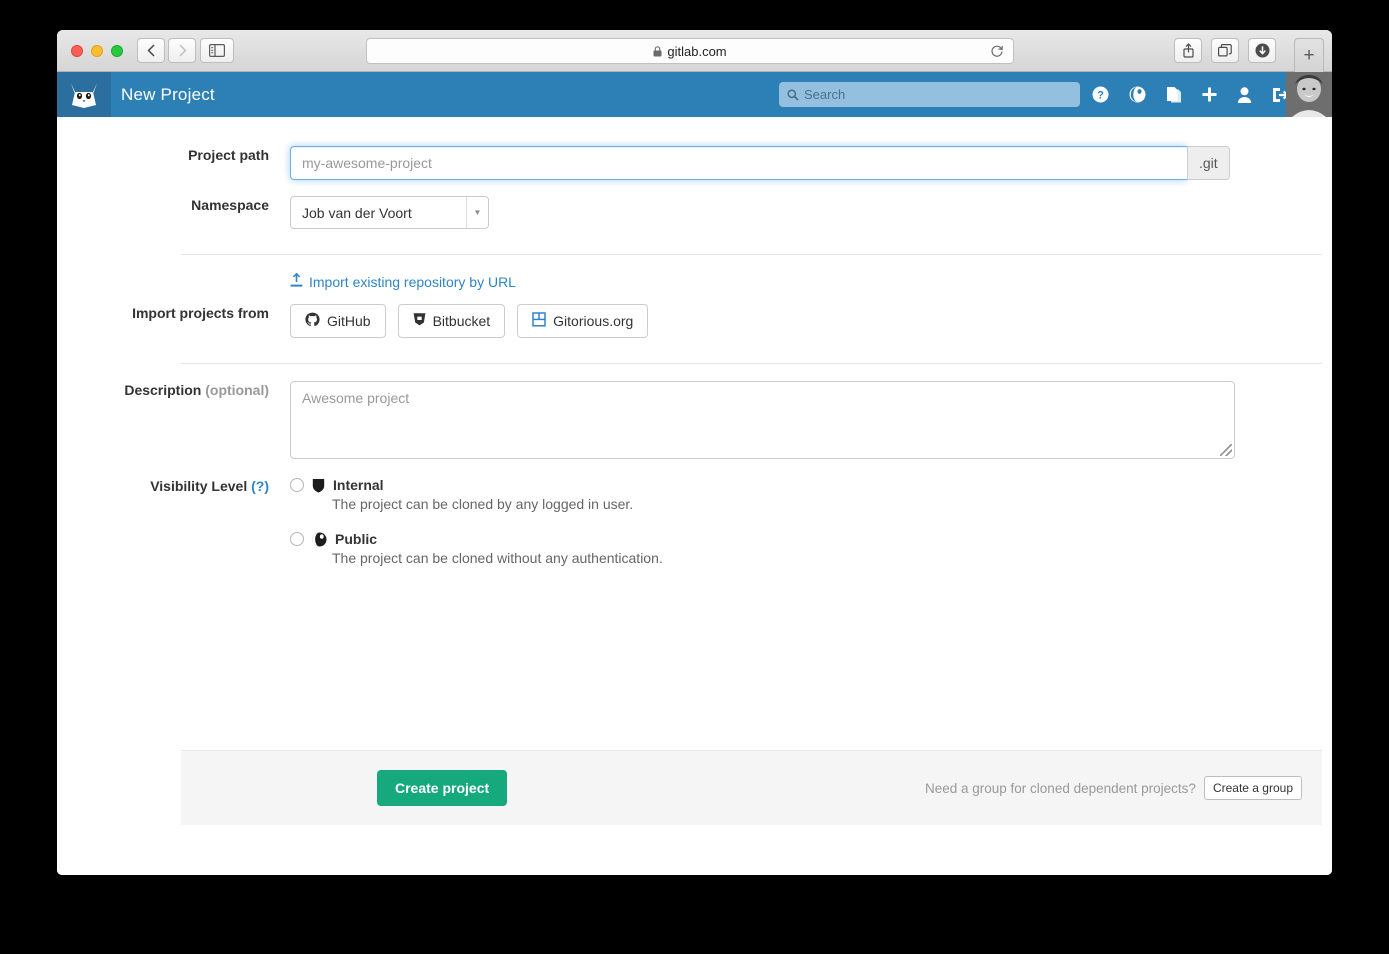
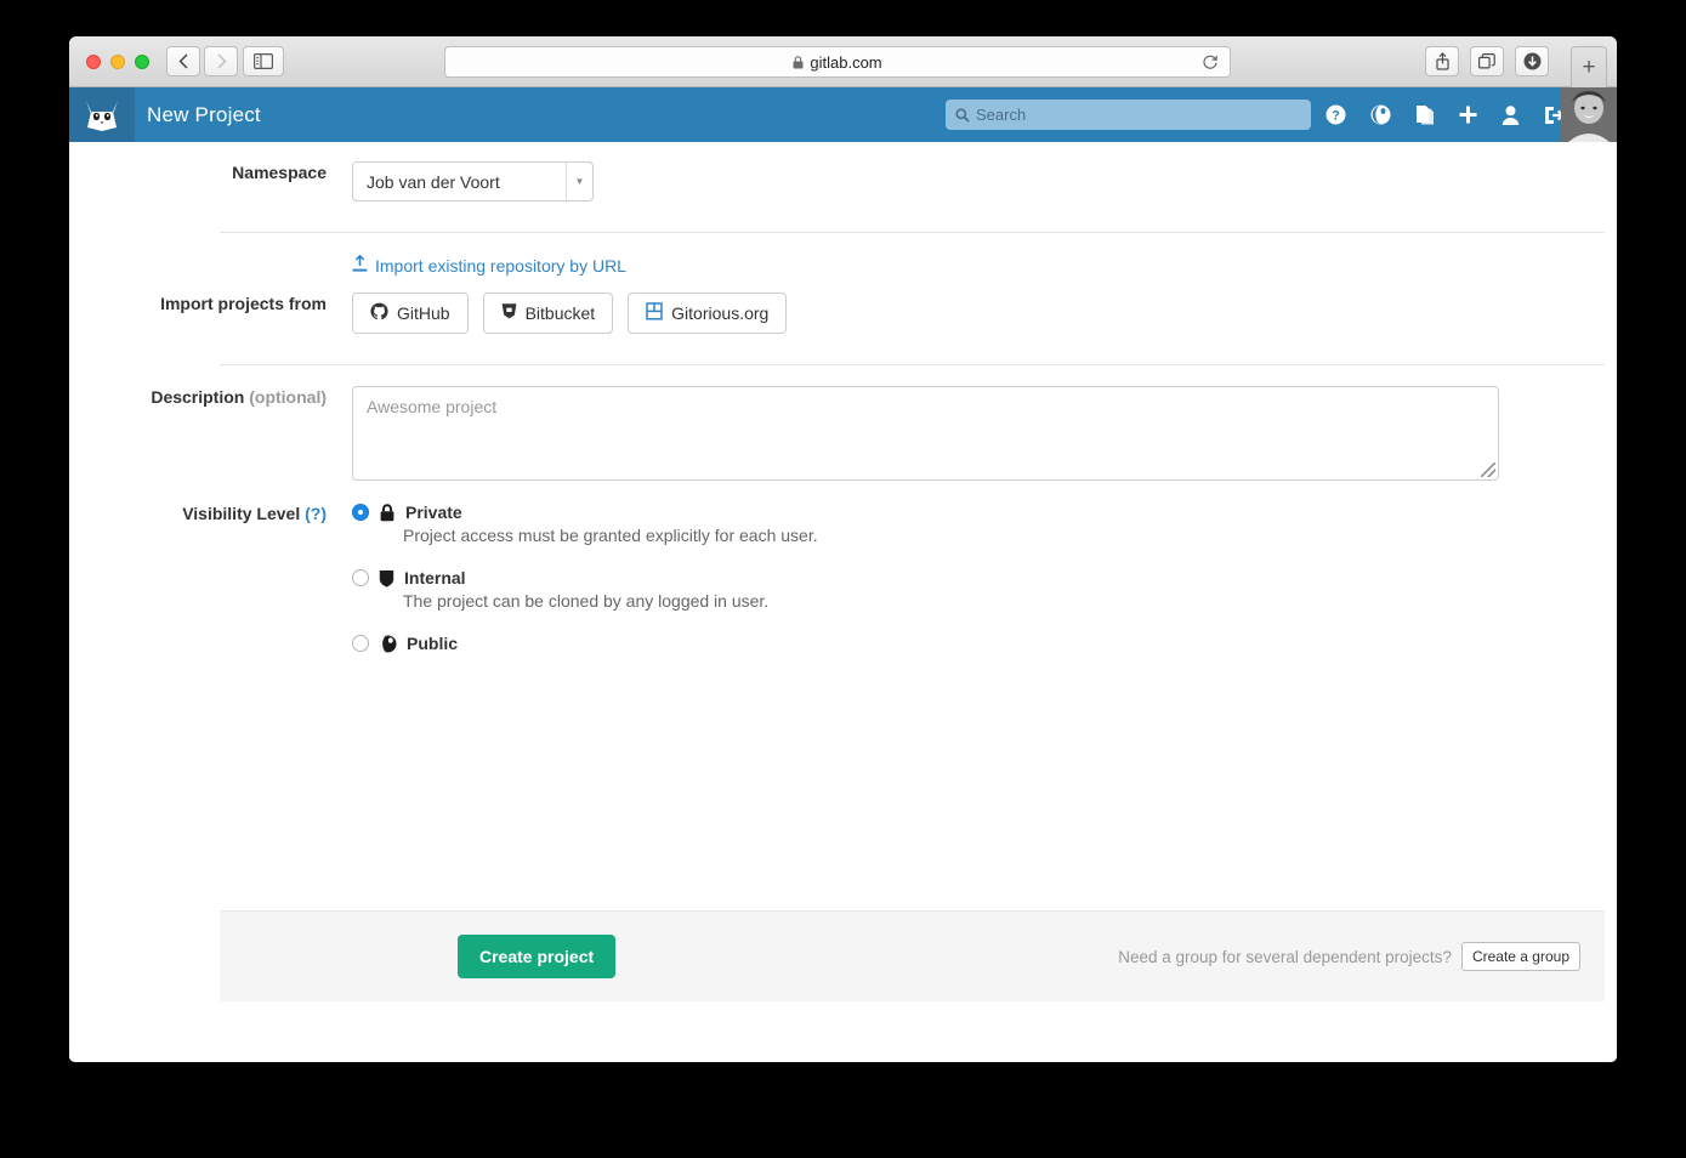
  gitlab.com
  +
  New Project
  Search
  ?
- Project path
- my-awesome-project
- .git
  Namespace
  Job van der Voort
  ▼
  Import existing repository by URL
  Import projects from
  GitHub
  Bitbucket
  Gitorious.org
  Description (optional)
  Awesome project
  Visibility Level (?)
+ Private
+ Project access must be granted explicitly for each user.
  Internal
  The project can be cloned by any logged in user.
  Public
- The project can be cloned without any authentication.
  Create project
- Need a group for cloned dependent projects?
+ Need a group for several dependent projects?
  Create a group
